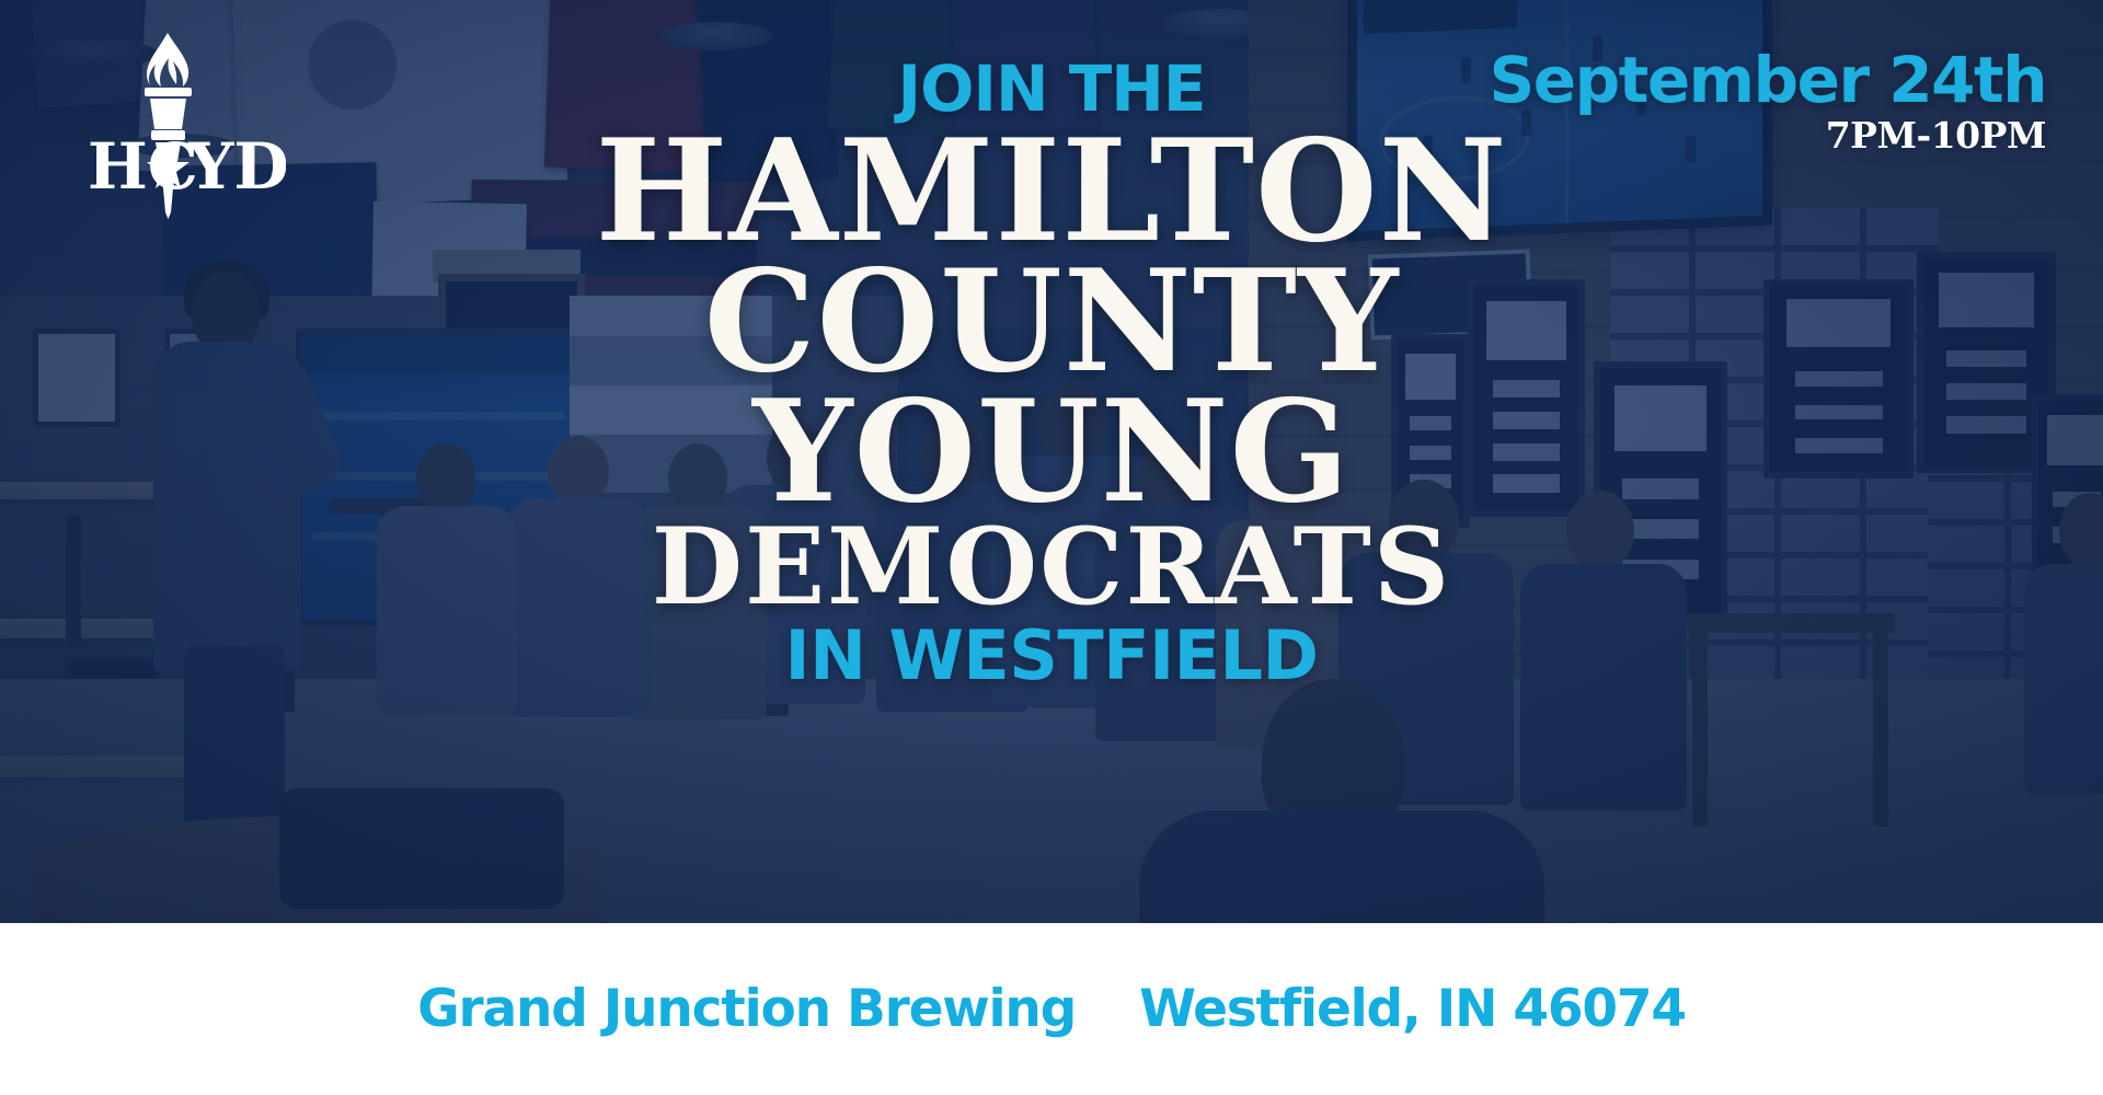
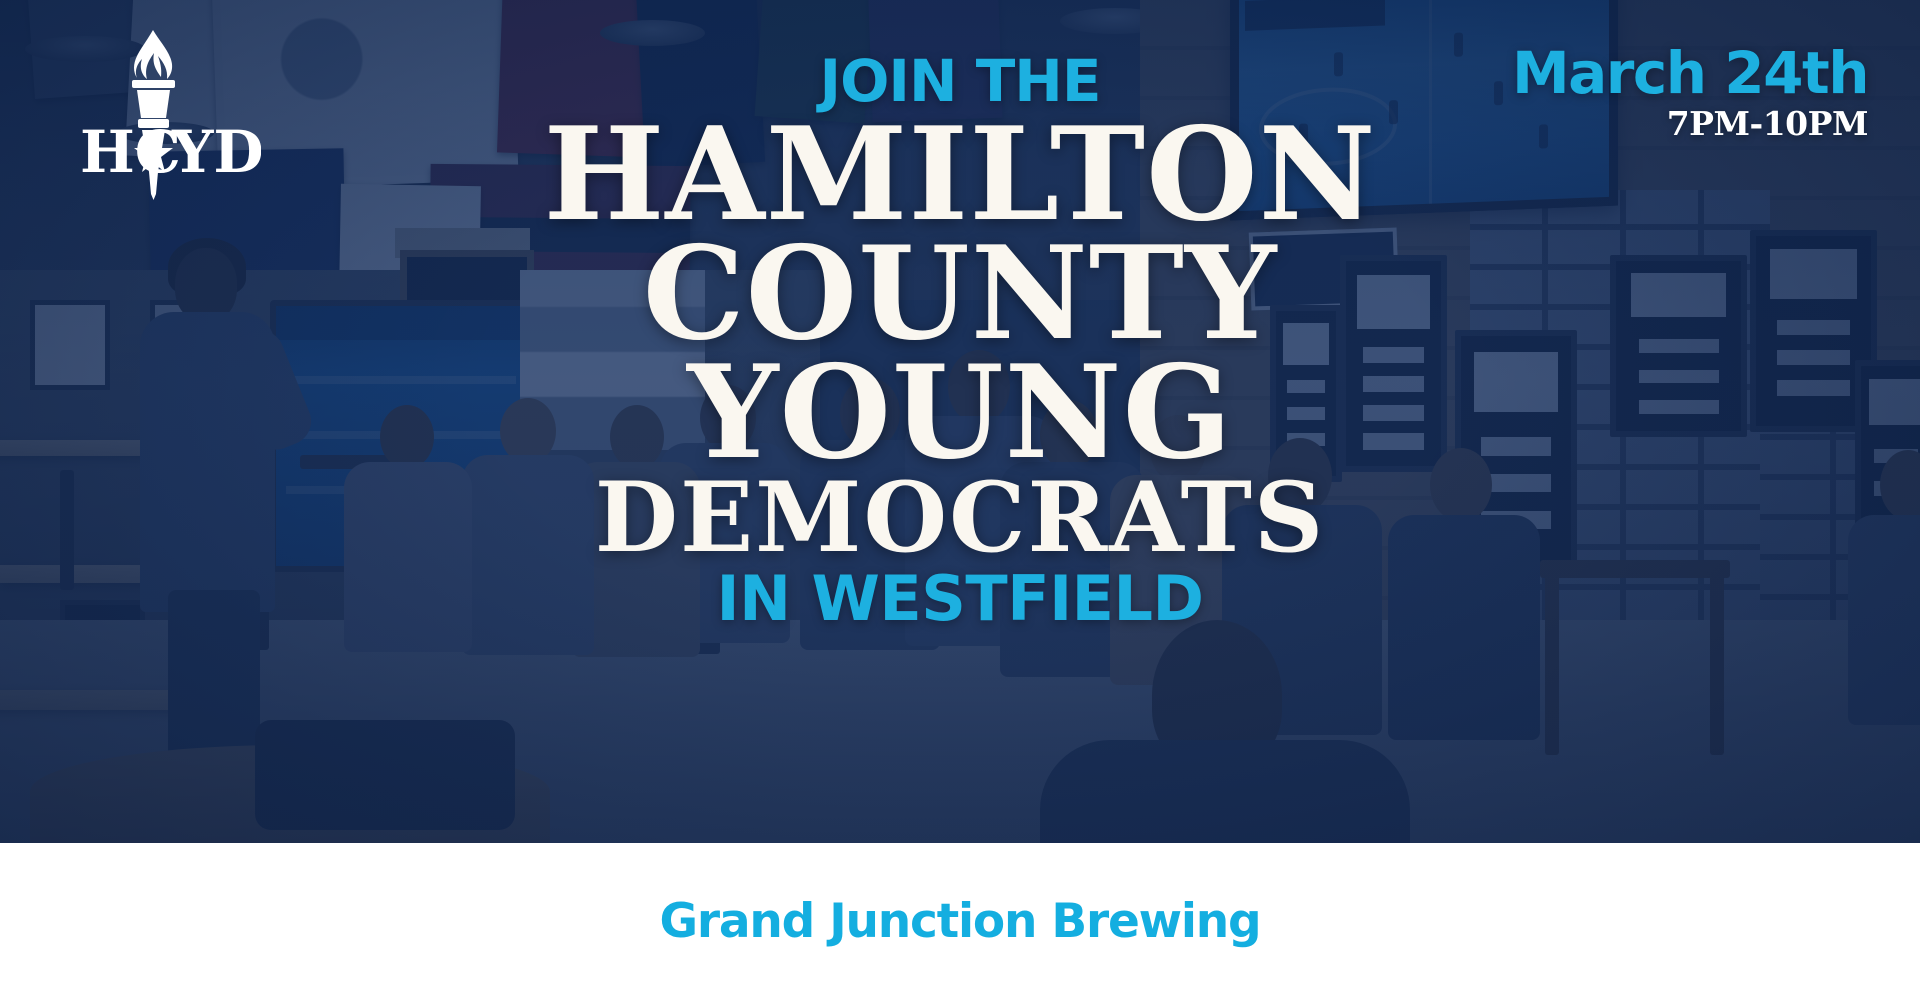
  YD
- September 24th
+ March 24th
  7PM-10PM
  JOIN THE
  HAMILTON
  COUNTY
  YOUNG
  DEMOCRATS
  IN WESTFIELD
  Grand Junction Brewing
- Westfield, IN 46074
